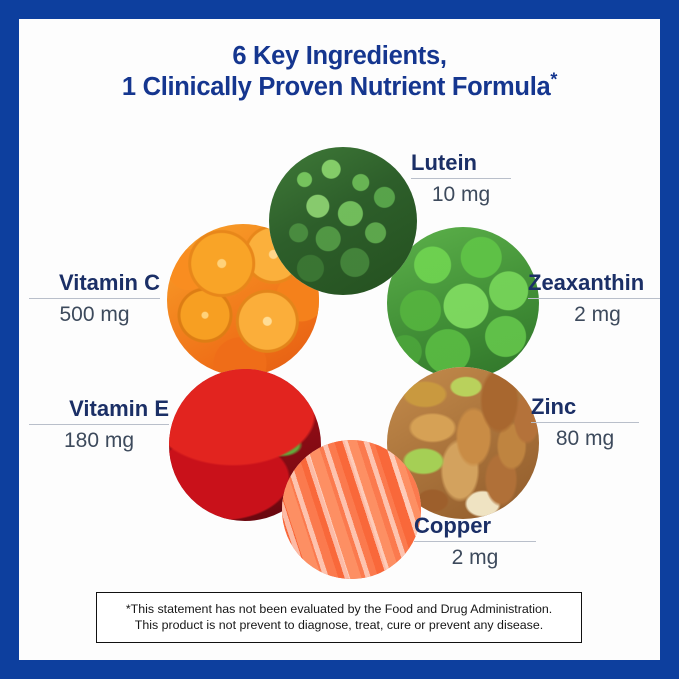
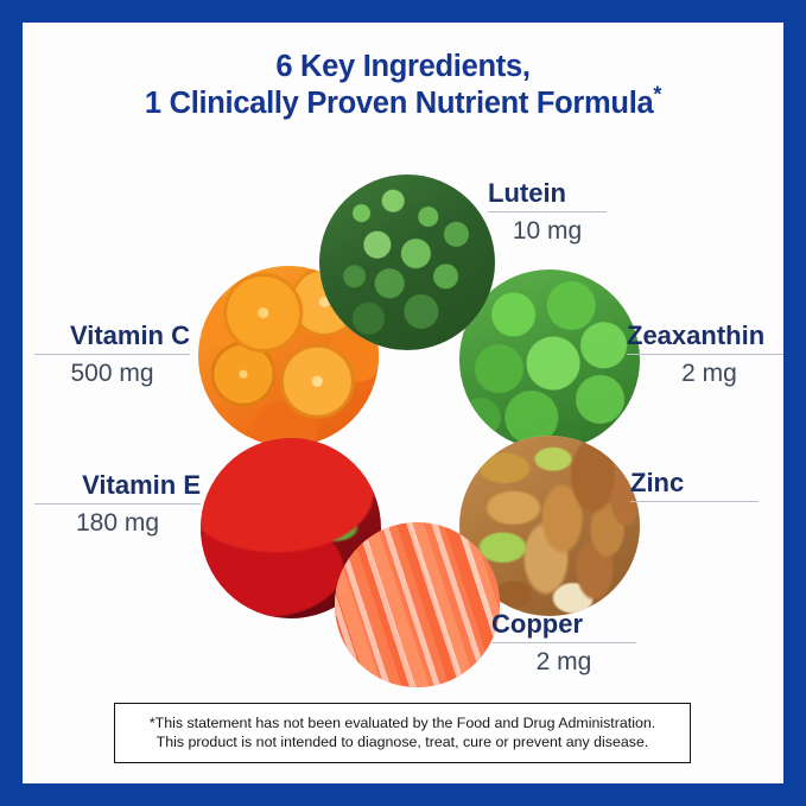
  6 Key Ingredients,
  1 Clinically Proven Nutrient Formula*
  Lutein
  10 mg
  Zeaxanthin
  2 mg
  Zinc
- 80 mg
  Copper
  2 mg
  Vitamin E
  180 mg
  Vitamin C
  500 mg
  *This statement has not been evaluated by the Food and Drug Administration.
- This product is not prevent to diagnose, treat, cure or prevent any disease.
+ This product is not intended to diagnose, treat, cure or prevent any disease.
